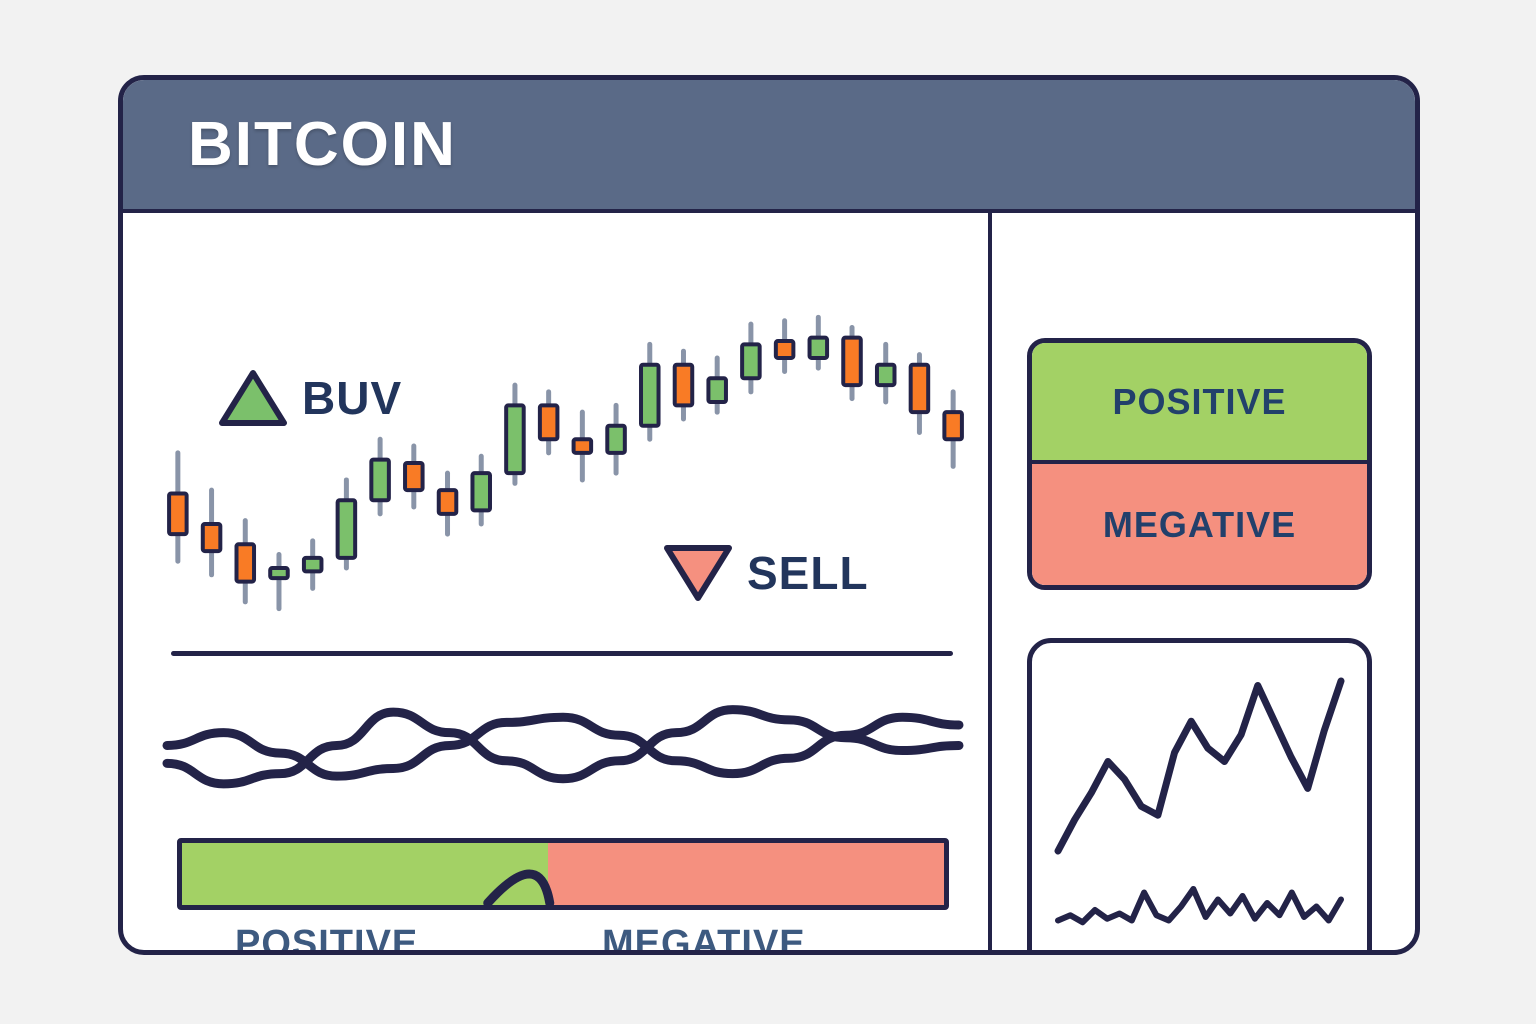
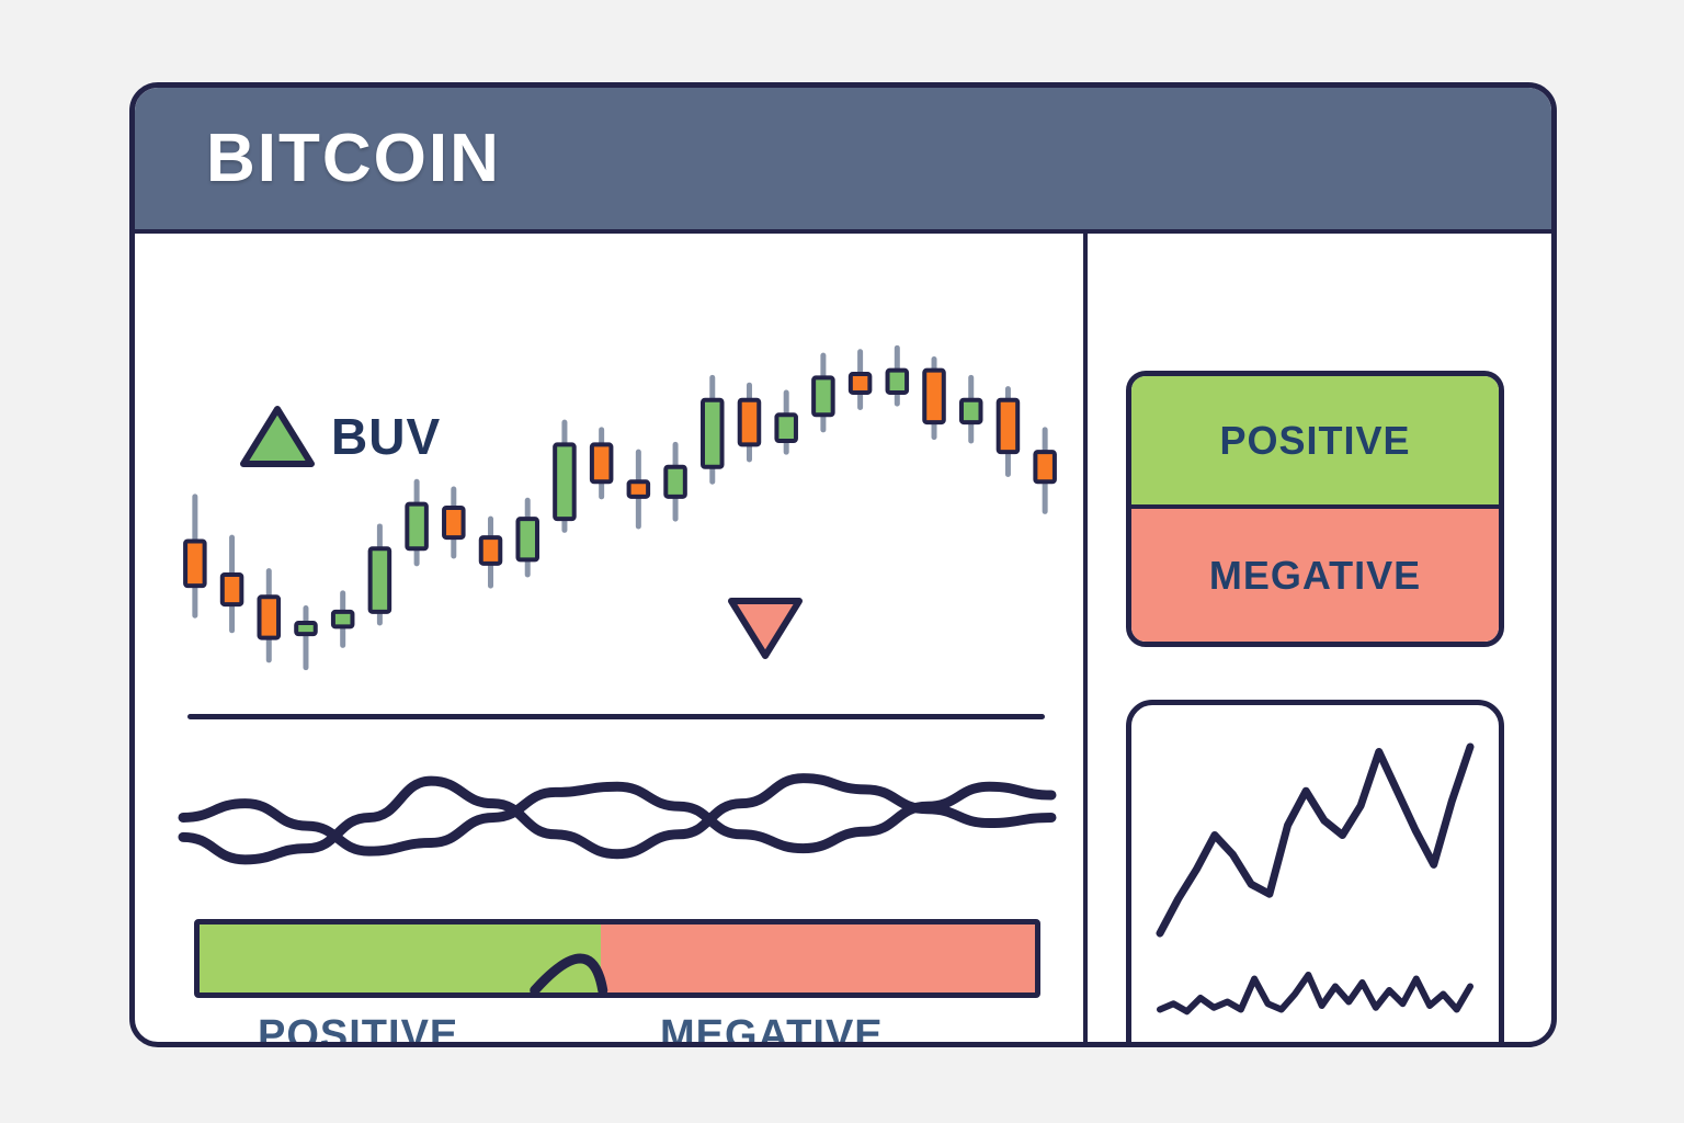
  BITCOIN
  BUV
- SELL
  POSITIVE
  MEGATIVE
  POSITIVE
  MEGATIVE
